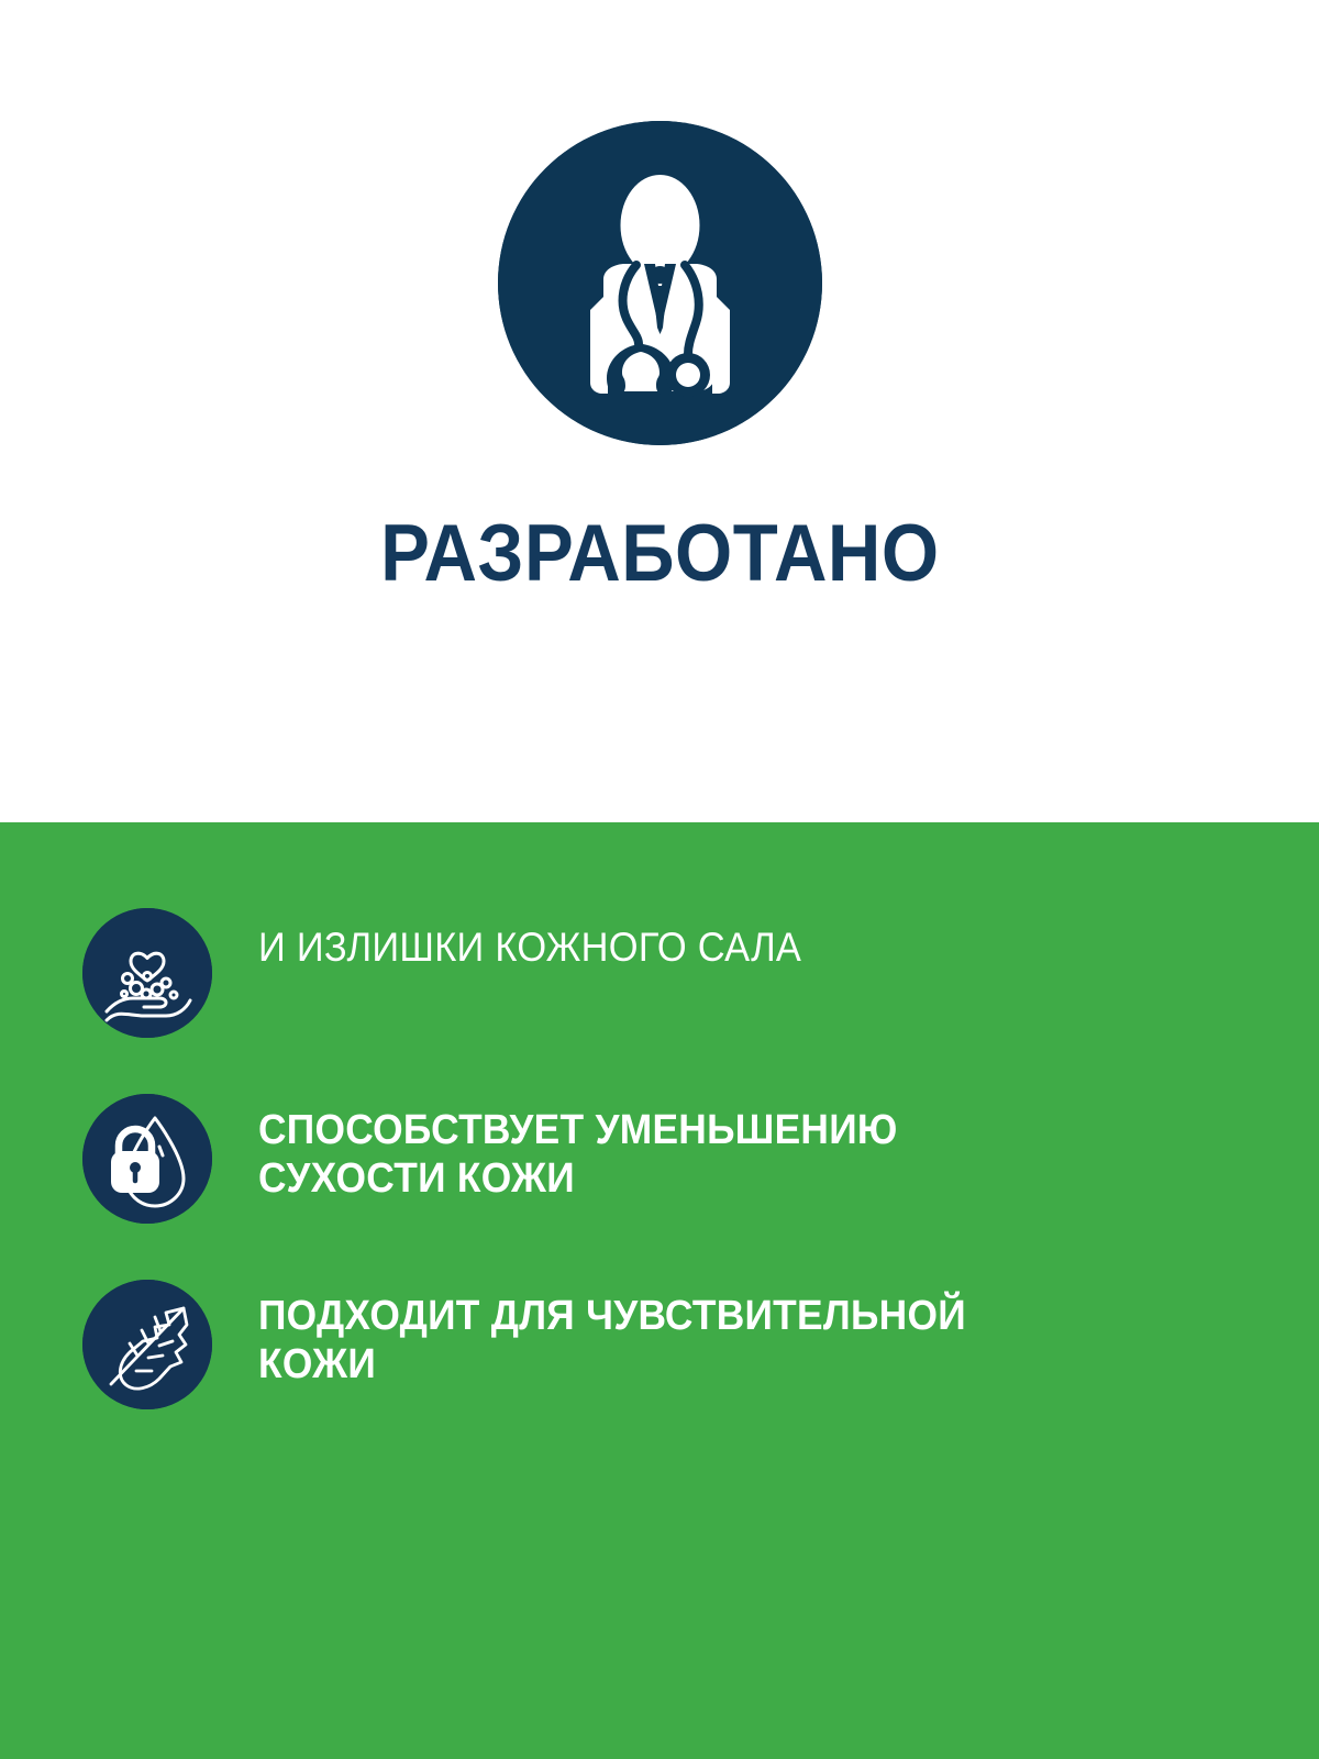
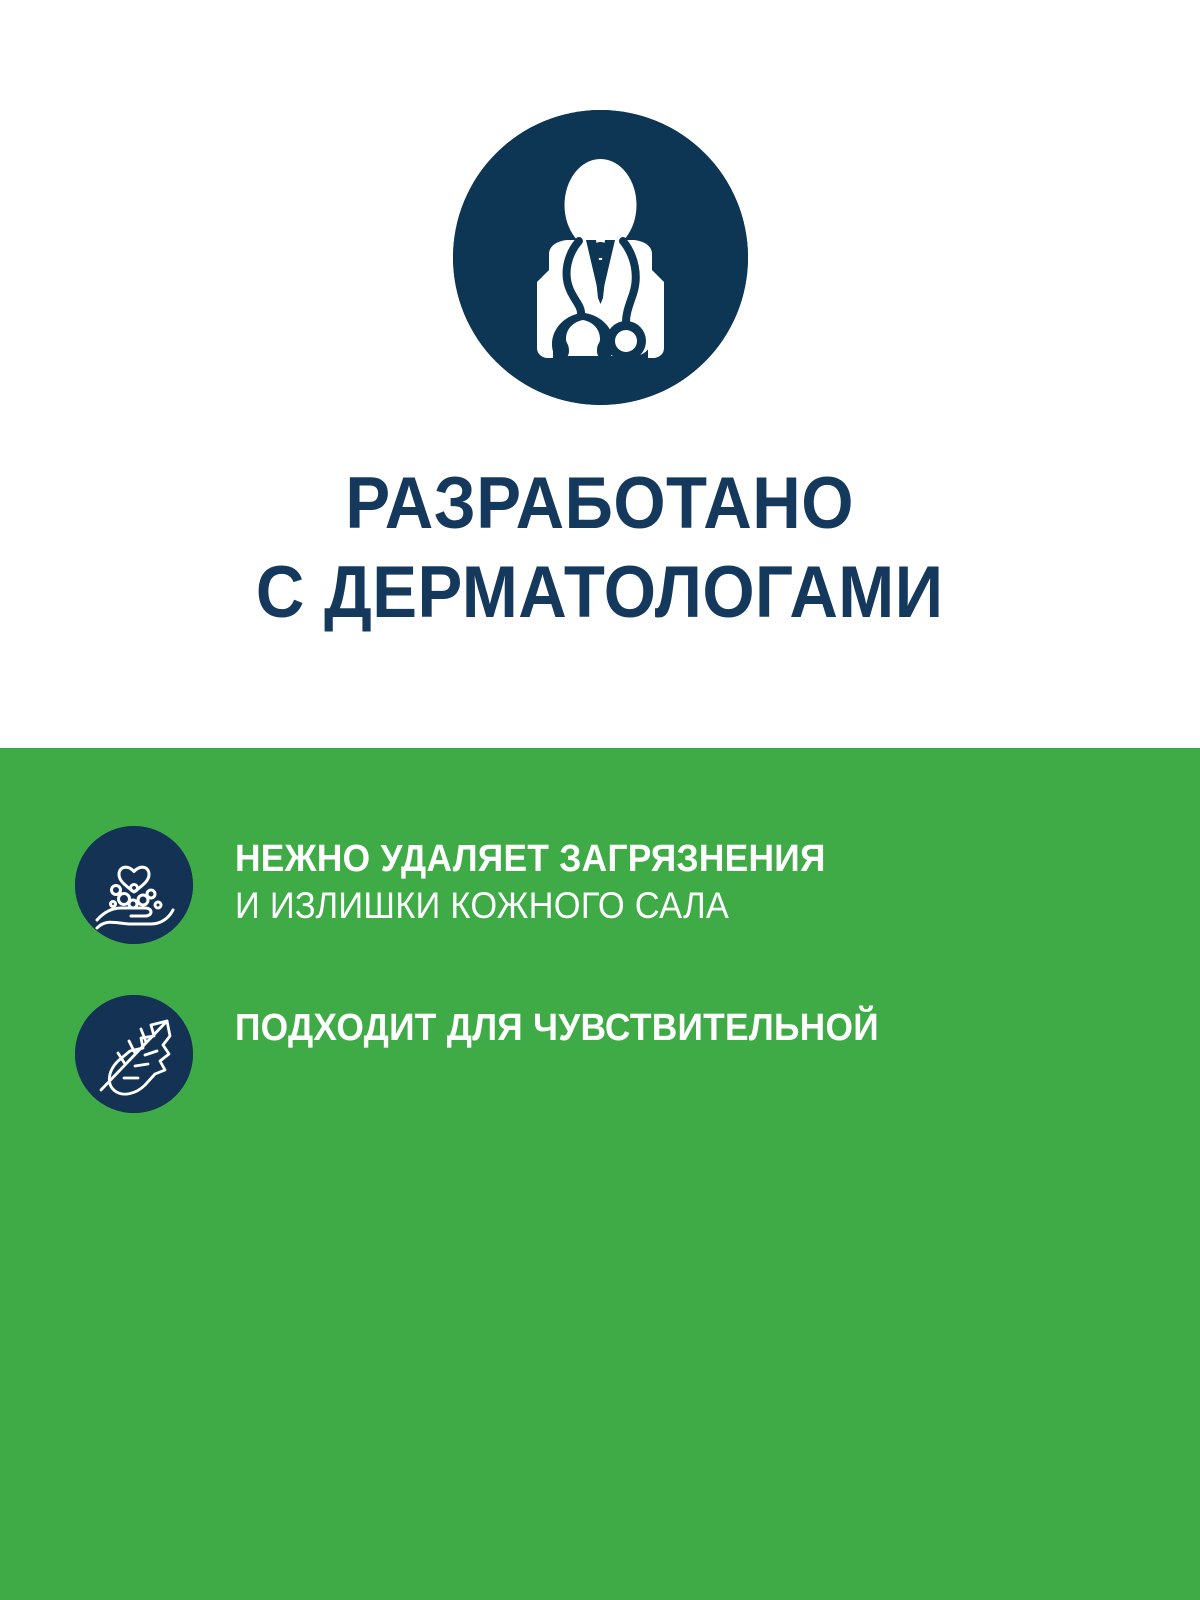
  РАЗРАБОТАНО
+ С ДЕРМАТОЛОГАМИ
+ НЕЖНО УДАЛЯЕТ ЗАГРЯЗНЕНИЯ
  И ИЗЛИШКИ КОЖНОГО САЛА
- СПОСОБСТВУЕТ УМЕНЬШЕНИЮ
- СУХОСТИ КОЖИ
  ПОДХОДИТ ДЛЯ ЧУВСТВИТЕЛЬНОЙ
- КОЖИ
